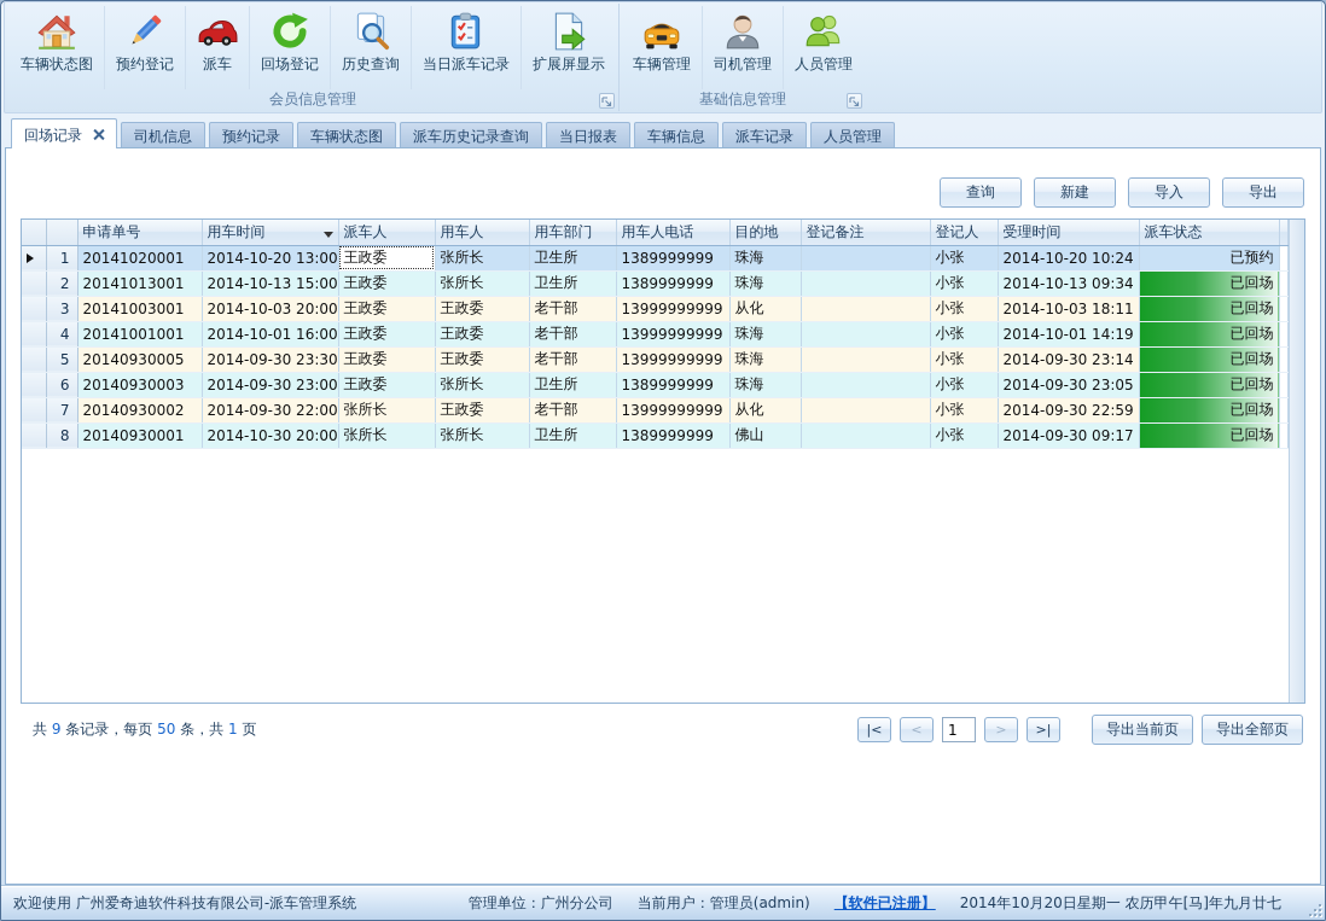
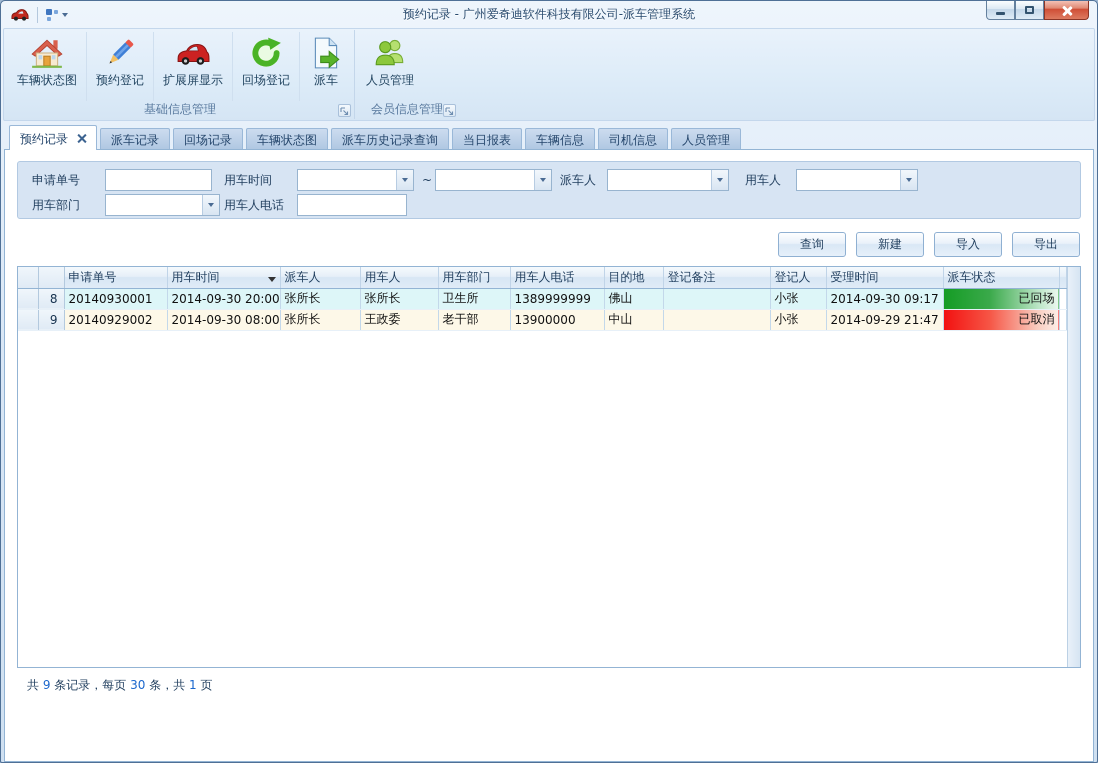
+ 预约记录 - 广州爱奇迪软件科技有限公司-派车管理系统
  车辆状态图
  预约登记
- 派车
+ 扩展屏显示
  回场登记
- 历史查询
- 当日派车记录
- 扩展屏显示
+ 派车
- 会员信息管理
+ 基础信息管理
- 车辆管理
- 司机管理
  人员管理
- 基础信息管理
+ 会员信息管理
- 回场记录
+ 预约记录
- 司机信息
+ 派车记录
- 预约记录
+ 回场记录
  车辆状态图
  派车历史记录查询
  当日报表
  车辆信息
- 派车记录
+ 司机信息
  人员管理
+ 申请单号
+ 用车时间
+ ~
+ 派车人
+ 用车人
+ 用车部门
+ 用车人电话
  查询
  新建
  导入
  导出
  		申请单号	用车时间	派车人	用车人	用车部门	用车人电话	目的地	登记备注	登记人	受理时间	派车状态
- 	1	20141020001	2014-10-20 13:00	王政委	张所长	卫生所	1389999999	珠海		小张	2014-10-20 10:24	已预约
- 	2	20141013001	2014-10-13 15:00	王政委	张所长	卫生所	1389999999	珠海		小张	2014-10-13 09:34	已回场
- 	3	20141003001	2014-10-03 20:00	王政委	王政委	老干部	13999999999	从化		小张	2014-10-03 18:11	已回场
- 	4	20141001001	2014-10-01 16:00	王政委	王政委	老干部	13999999999	珠海		小张	2014-10-01 14:19	已回场
- 	5	20140930005	2014-09-30 23:30	王政委	王政委	老干部	13999999999	珠海		小张	2014-09-30 23:14	已回场
- 	6	20140930003	2014-09-30 23:00	王政委	张所长	卫生所	1389999999	珠海		小张	2014-09-30 23:05	已回场
- 	7	20140930002	2014-09-30 22:00	张所长	王政委	老干部	13999999999	从化		小张	2014-09-30 22:59	已回场
- 	8	20140930001	2014-10-30 20:00	张所长	张所长	卫生所	1389999999	佛山		小张	2014-09-30 09:17	已回场
+ 	8	20140930001	2014-09-30 20:00	张所长	张所长	卫生所	1389999999	佛山		小张	2014-09-30 09:17	已回场
+ 	9	20140929002	2014-09-30 08:00	张所长	王政委	老干部	13900000	中山		小张	2014-09-29 21:47	已取消
- 共 9 条记录，每页 50 条，共 1 页
+ 共 9 条记录，每页 30 条，共 1 页
- |<
- <
- 1
- >
- >|
- 导出当前页
- 导出全部页
- 欢迎使用 广州爱奇迪软件科技有限公司-派车管理系统
- 管理单位：广州分公司
- 当前用户：管理员(admin)
- 【软件已注册】
- 2014年10月20日星期一 农历甲午[马]年九月廿七
